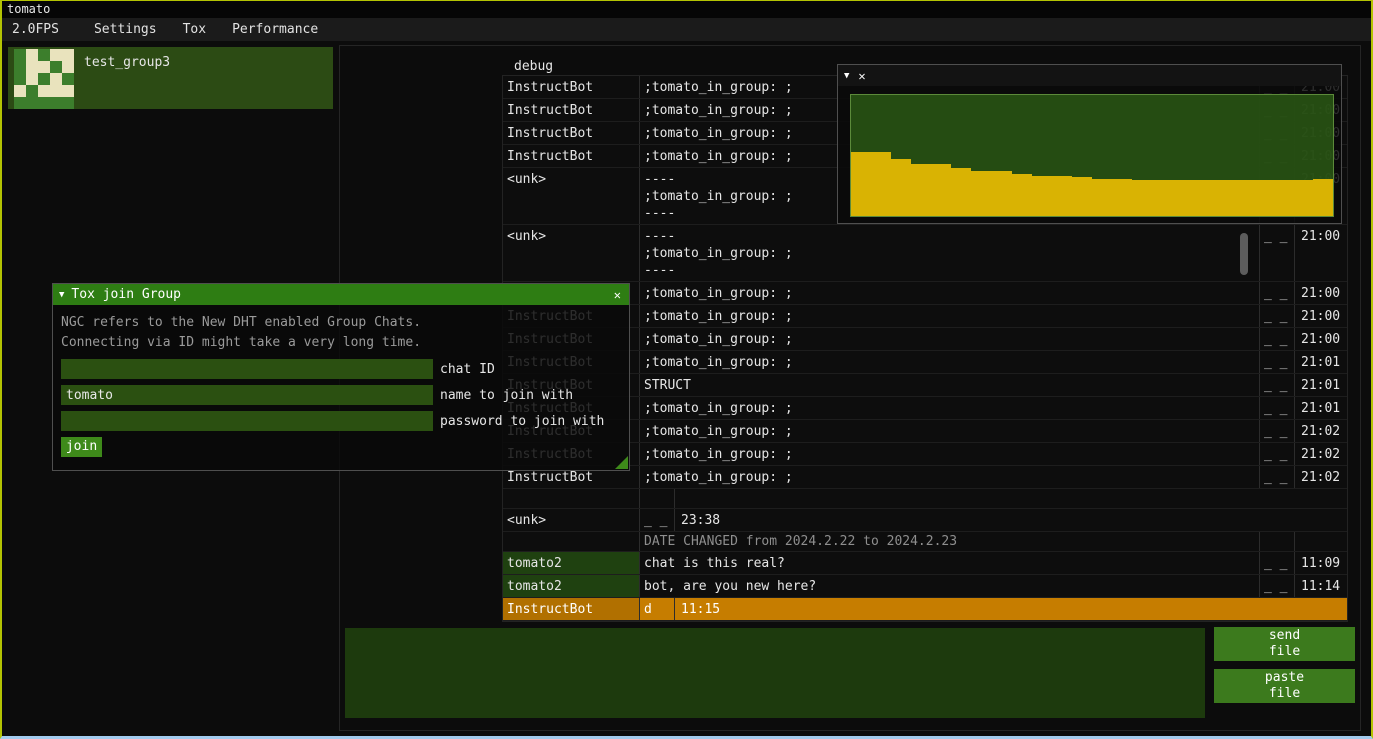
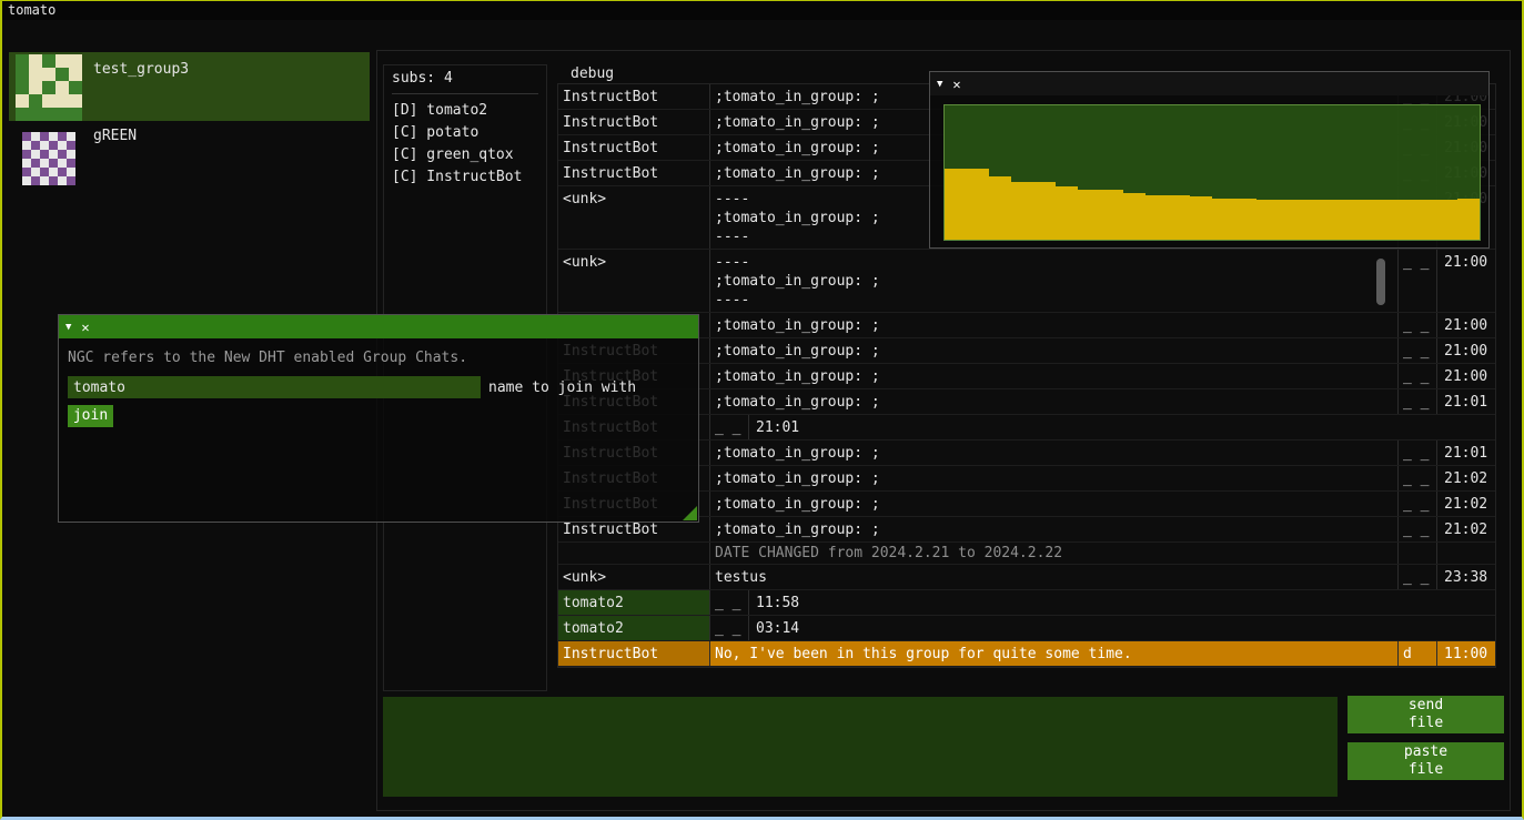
  tomato
- 2.0FPS
- Settings
- Tox
- Performance
  test_group3
+ gREEN
+ subs: 4
+ [D] tomato2
+ [C] potato
+ [C] green_qtox
+ [C] InstructBot
  debug
  InstructBot
  ;tomato_in_group: ;
  _ _
  21:00
  InstructBot
  ;tomato_in_group: ;
  21:00
  InstructBot
  ;tomato_in_group: ;
  21:00
  InstructBot
  ;tomato_in_group: ;
  21:00
  <unk>
  ----
  ;tomato_in_group: ;
  ----
  <unk>
  ----
  ;tomato_in_group: ;
  ----
  _ _
  21:00
  ;tomato_in_group: ;
  _ _
  21:00
  InstructBot
  ;tomato_in_group: ;
  _ _
  21:00
  InstructBot
  ;tomato_in_group: ;
  _ _
  21:00
  InstructBot
  ;tomato_in_group: ;
  _ _
  21:01
  InstructBot
- STRUCT
  _ _
  21:01
  InstructBot
  ;tomato_in_group: ;
  _ _
  21:01
  InstructBot
  ;tomato_in_group: ;
  _ _
  21:02
  InstructBot
  ;tomato_in_group: ;
  _ _
  21:02
  InstructBot
  ;tomato_in_group: ;
  _ _
  21:02
+ DATE CHANGED from 2024.2.21 to 2024.2.22
  <unk>
+ testus
  _ _
  23:38
- DATE CHANGED from 2024.2.22 to 2024.2.23
  tomato2
- chat is this real?
  _ _
- 11:09
+ 11:58
  tomato2
- bot, are you new here?
  _ _
- 11:14
+ 03:14
  InstructBot
+ No, I've been in this group for quite some time.
  d
- 11:15
+ 11:00
  send
  file
  paste
  file
  ▼
- Tox join Group
  ✕
  NGC refers to the New DHT enabled Group Chats.
- Connecting via ID might take a very long time.
- chat ID
  tomato
  name to join with
- password to join with
  join
  ▼
  ✕
